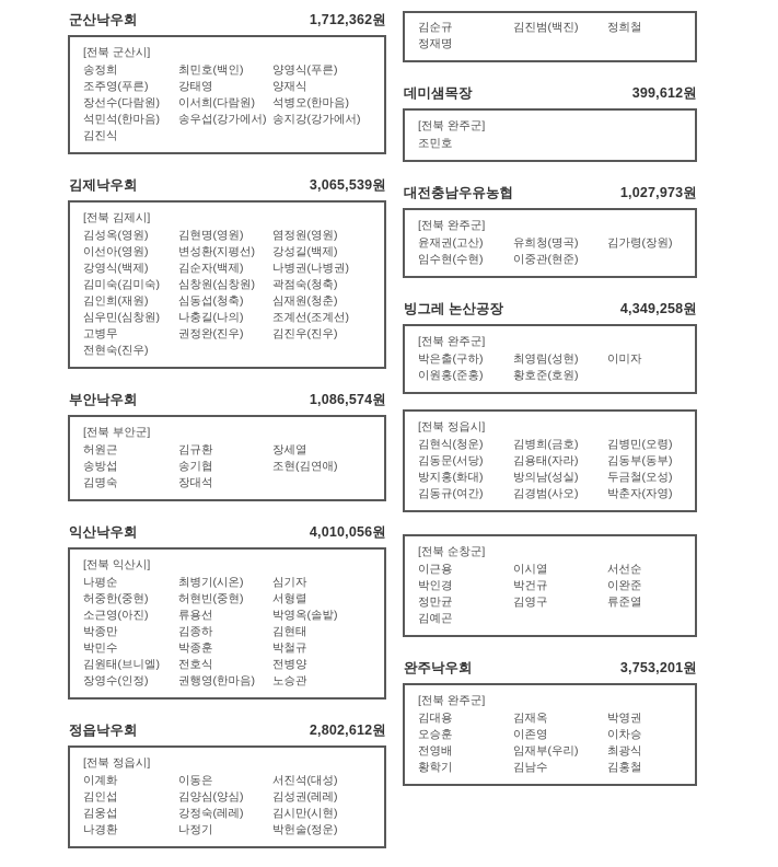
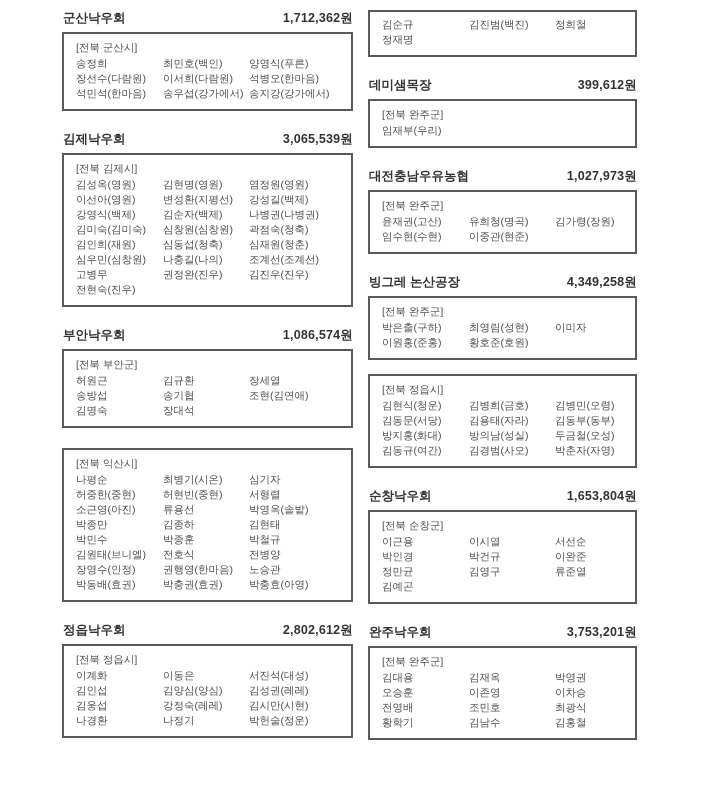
  군산낙우회
  1,712,362원
  [전북 군산시]
  송정희
  최민호(백인)
  양영식(푸른)
- 조주영(푸른)
- 강태영
- 양재식
  장선수(다람원)
  이서희(다람원)
  석병오(한마음)
  석민석(한마음)
  송우섭(강가에서)
  송지강(강가에서)
- 김진식
  김제낙우회
  3,065,539원
  [전북 김제시]
  김성옥(영원)
  김현명(영원)
  염정원(영원)
  이선아(영원)
  변성환(지평선)
  강성길(백제)
  강영식(백제)
  김순자(백제)
  나병권(나병권)
  김미숙(김미숙)
  심창원(심창원)
  곽점숙(청축)
  김인희(재원)
  심동섭(청축)
  심재원(청춘)
  심우민(심창원)
  나충길(나의)
  조계선(조계선)
  고병무
  권정완(진우)
  김진우(진우)
  전현숙(진우)
  부안낙우회
  1,086,574원
  [전북 부안군]
  허원근
  김규환
  장세열
  송방섭
  송기협
  조현(김연애)
  김명숙
  장대석
- 익산낙우회
- 4,010,056원
  [전북 익산시]
  나평순
  최병기(시온)
  심기자
  허중한(중현)
  허현빈(중현)
  서형렬
  소근영(아진)
  류용선
  박영옥(솔밭)
  박종만
  김종하
  김현태
  박민수
  박종훈
  박철규
  김원태(브니엘)
  전호식
  전병양
  장영수(인정)
  권행영(한마음)
  노승관
+ 박동배(효권)
+ 박충권(효권)
+ 박충효(아영)
  정읍낙우회
  2,802,612원
  [전북 정읍시]
  이계화
  이동은
  서진석(대성)
  김인섭
  김양심(양심)
  김성권(레레)
  김웅섭
  강정숙(레레)
  김시만(시현)
  나경환
  나정기
  박헌술(정운)
  김순규
  김진범(백진)
  정희철
  정재명
  데미샘목장
  399,612원
  [전북 완주군]
- 조민호
+ 임재부(우리)
  대전충남우유농협
  1,027,973원
  [전북 완주군]
  윤재권(고산)
  유희청(명곡)
  김가령(장원)
  임수현(수현)
  이중관(현준)
  빙그레 논산공장
  4,349,258원
  [전북 완주군]
  박은출(구하)
  최영림(성현)
  이미자
  이원홍(준홍)
  황호준(호원)
  [전북 정읍시]
  김현식(청운)
  김병희(금호)
  김병민(오령)
  김동문(서당)
  김용태(자라)
  김동부(동부)
  방지홍(화대)
  방의남(성실)
  두금철(오성)
  김동규(여간)
  김경범(사오)
  박춘자(자영)
+ 순창낙우회
+ 1,653,804원
  [전북 순창군]
  이근용
  이시열
  서선순
  박인경
  박건규
  이완준
  정만균
  김영구
  류준열
  김예곤
  완주낙우회
  3,753,201원
  [전북 완주군]
  김대용
  김재옥
  박영권
  오승훈
  이존영
  이차승
  전영배
- 임재부(우리)
+ 조민호
  최광식
  황학기
  김남수
  김홍철
